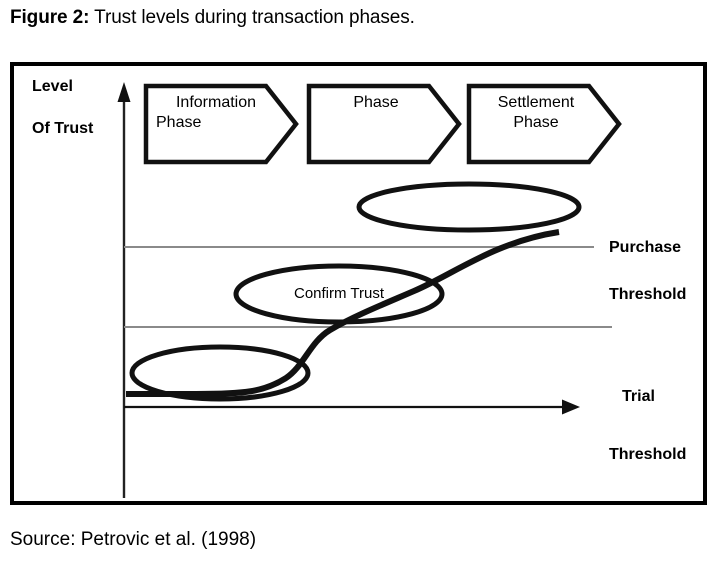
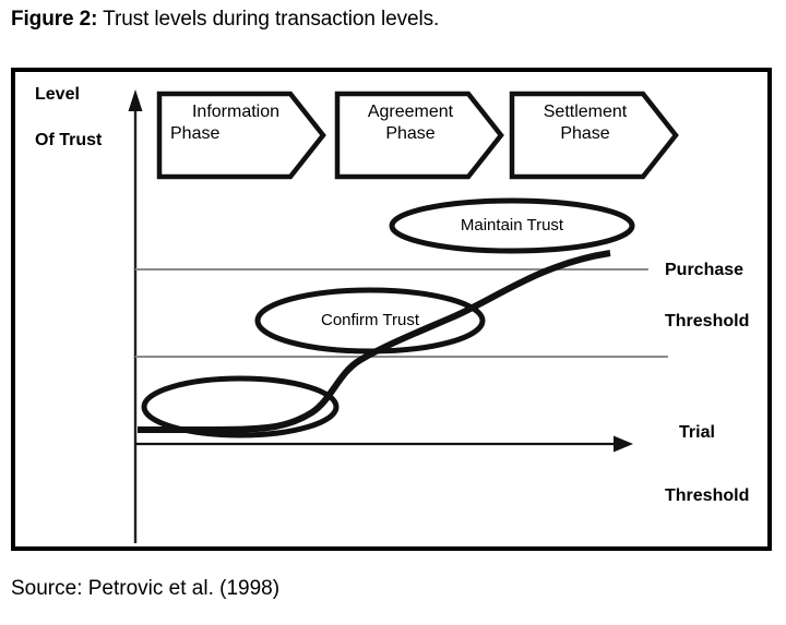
- Figure 2: Trust levels during transaction phases.
+ Figure 2: Trust levels during transaction levels.
  Level
  Of Trust
  Purchase
  Threshold
  Trial
  Threshold
  Information
  Phase
+ Agreement
  Phase
  Settlement
  Phase
  Confirm Trust
+ Maintain Trust
  Source: Petrovic et al. (1998)
